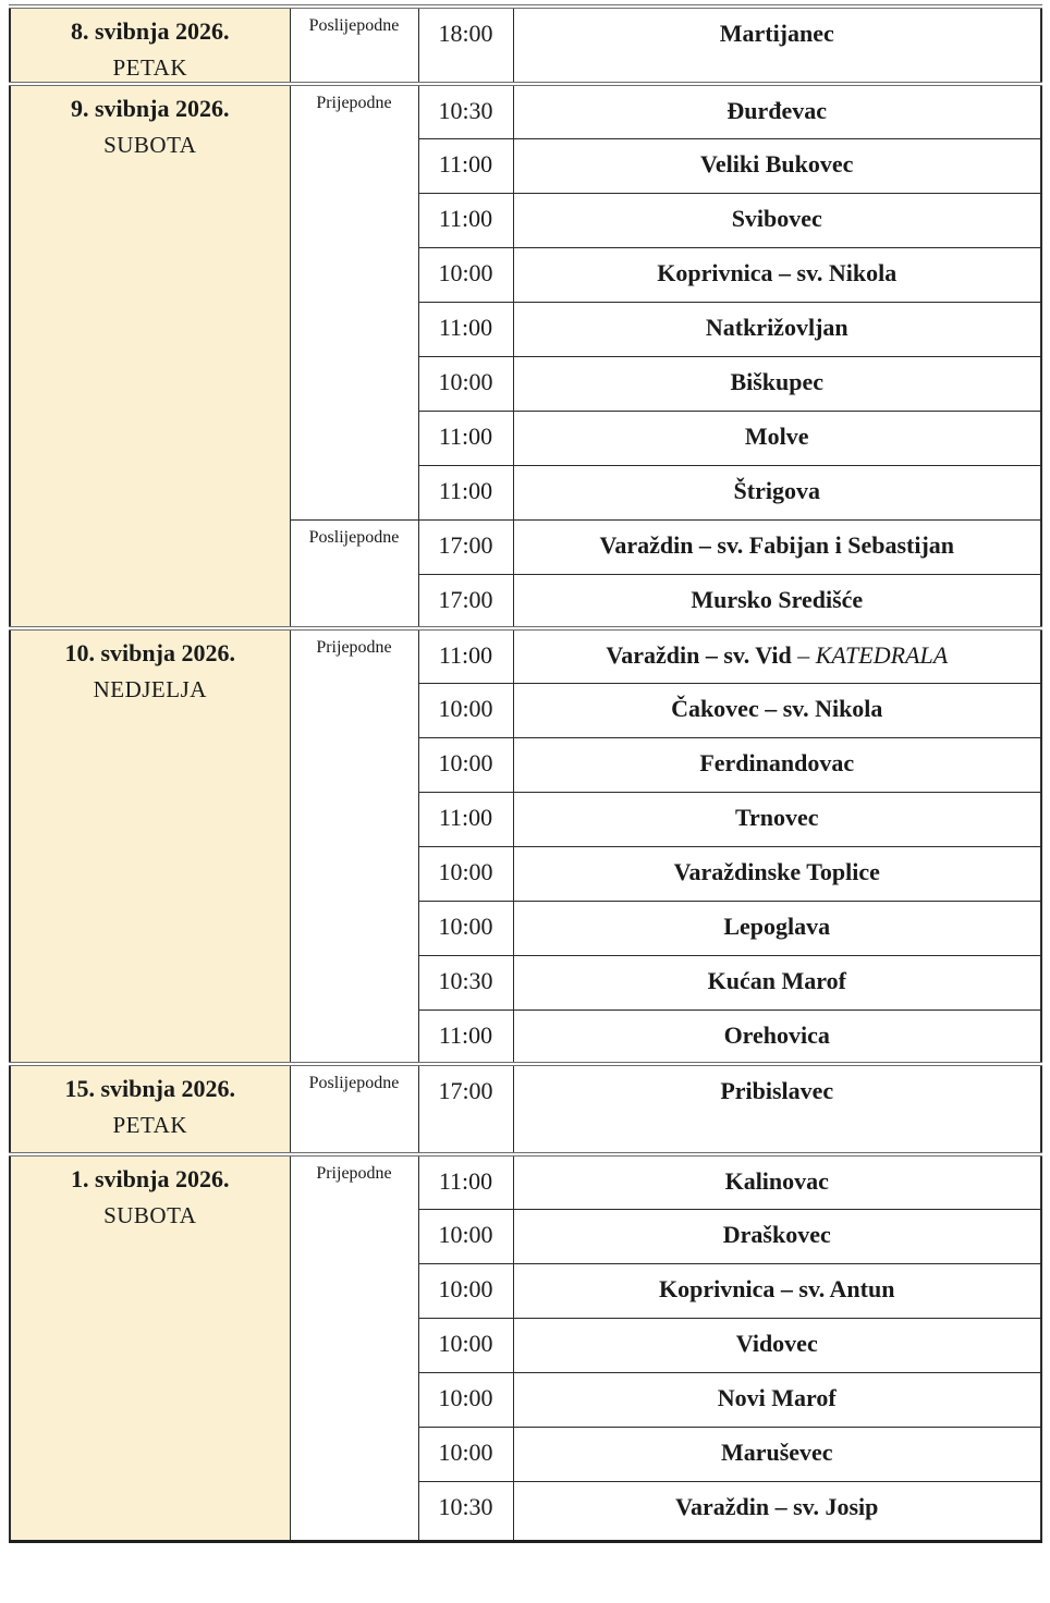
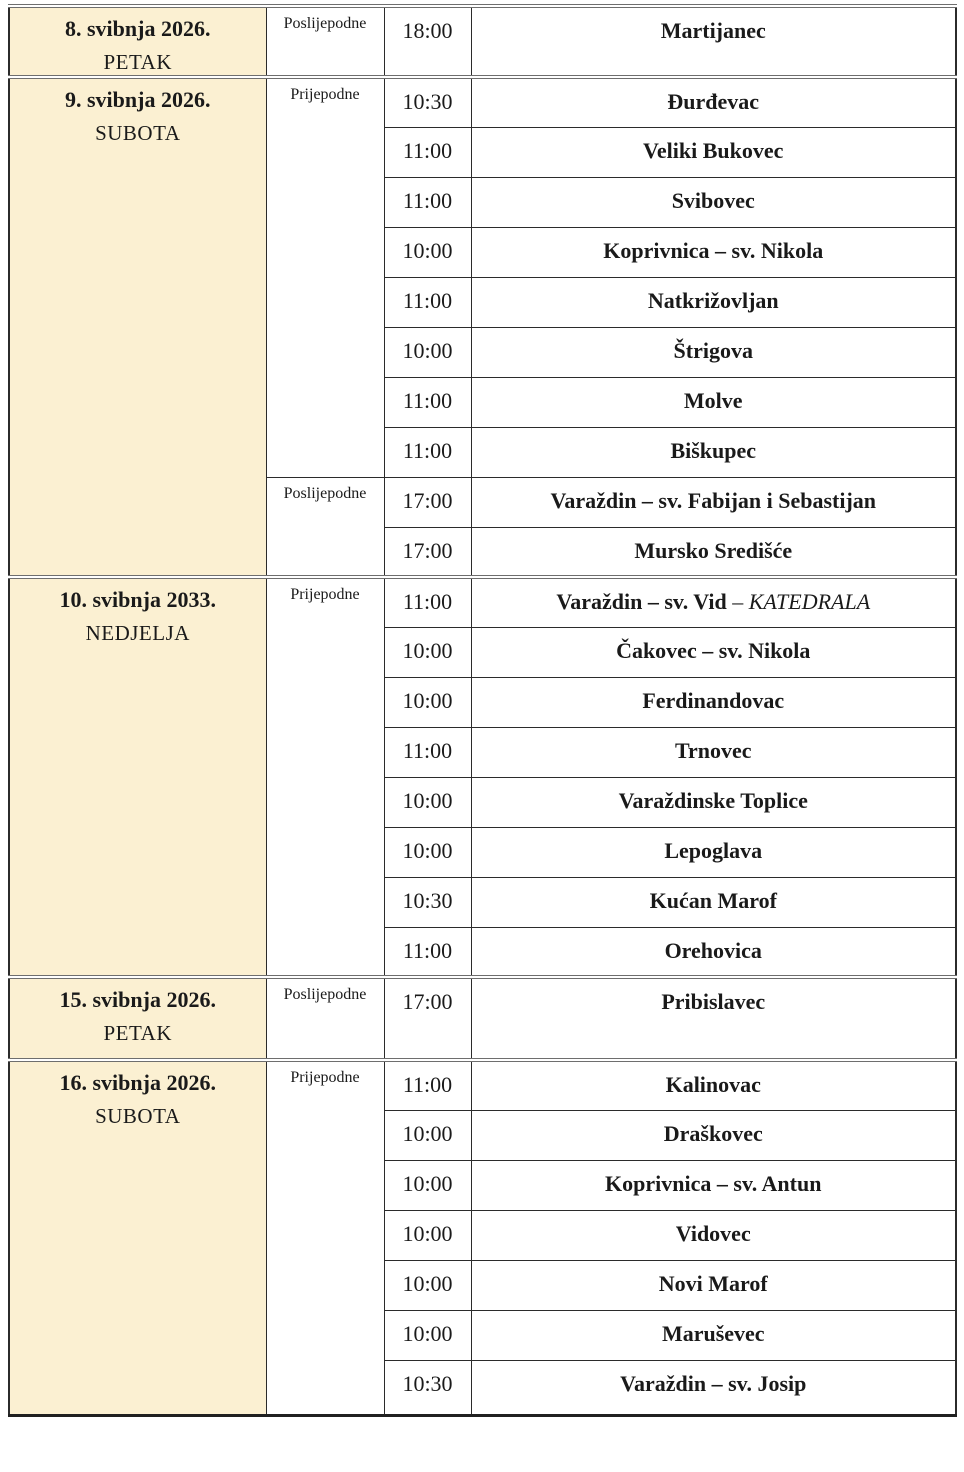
  8. svibnja 2026.PETAK	Poslijepodne	18:00	Martijanec
  9. svibnja 2026.SUBOTA	Prijepodne	10:30	Đurđevac
  11:00	Veliki Bukovec
  11:00	Svibovec
  10:00	Koprivnica – sv. Nikola
  11:00	Natkrižovljan
- 10:00	Biškupec
+ 10:00	Štrigova
  11:00	Molve
- 11:00	Štrigova
+ 11:00	Biškupec
  Poslijepodne	17:00	Varaždin – sv. Fabijan i Sebastijan
  17:00	Mursko Središće
- 10. svibnja 2026.NEDJELJA	Prijepodne	11:00	Varaždin – sv. Vid – KATEDRALA
+ 10. svibnja 2033.NEDJELJA	Prijepodne	11:00	Varaždin – sv. Vid – KATEDRALA
  10:00	Čakovec – sv. Nikola
  10:00	Ferdinandovac
  11:00	Trnovec
  10:00	Varaždinske Toplice
  10:00	Lepoglava
  10:30	Kućan Marof
  11:00	Orehovica
  15. svibnja 2026.PETAK	Poslijepodne	17:00	Pribislavec
- 1. svibnja 2026.SUBOTA	Prijepodne	11:00	Kalinovac
+ 16. svibnja 2026.SUBOTA	Prijepodne	11:00	Kalinovac
  10:00	Draškovec
  10:00	Koprivnica – sv. Antun
  10:00	Vidovec
  10:00	Novi Marof
  10:00	Maruševec
  10:30	Varaždin – sv. Josip
